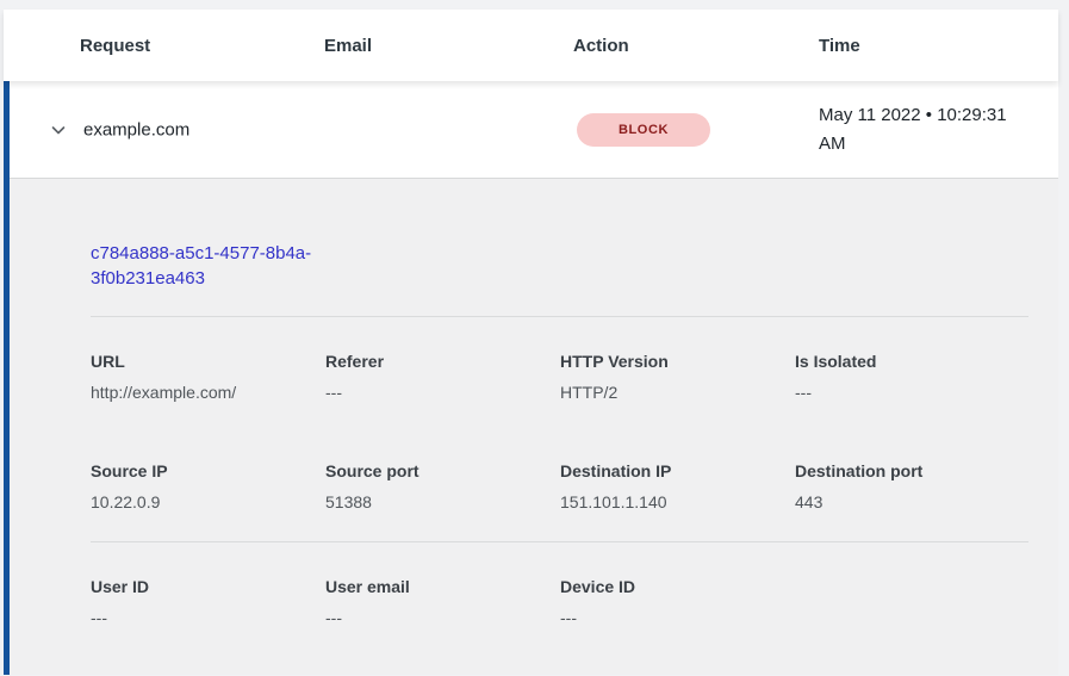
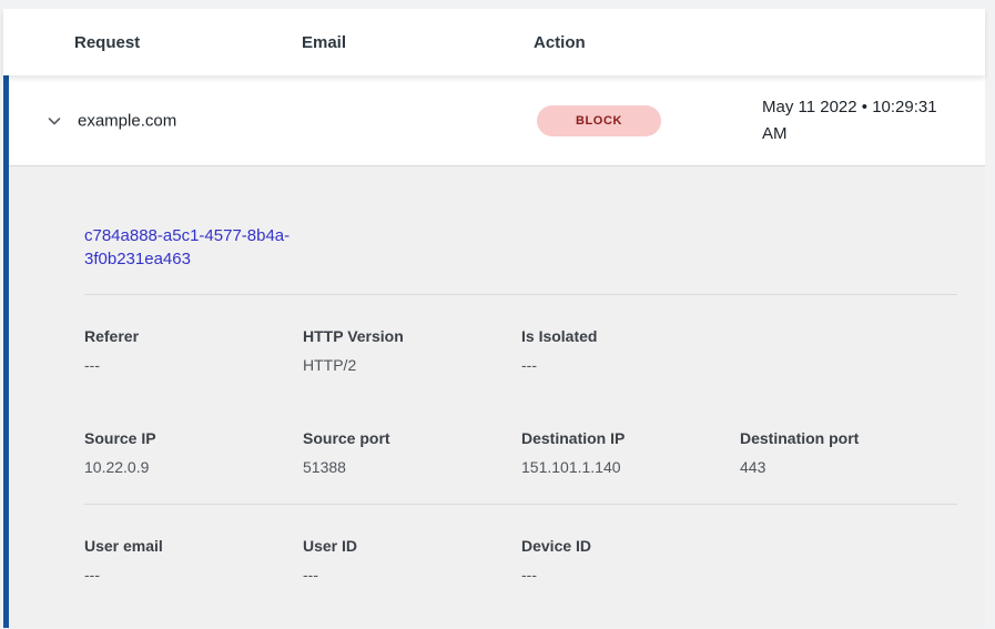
  Request
  Email
  Action
- Time
  example.com
  BLOCK
  May 11 2022 • 10:29:31 AM
  c784a888-a5c1-4577-8b4a-3f0b231ea463
- URL
- http://example.com/
  Referer
  ---
  HTTP Version
  HTTP/2
  Is Isolated
  ---
  Source IP
  10.22.0.9
  Source port
  51388
  Destination IP
  151.101.1.140
  Destination port
  443
- User ID
+ User email
  ---
- User email
+ User ID
  ---
  Device ID
  ---
